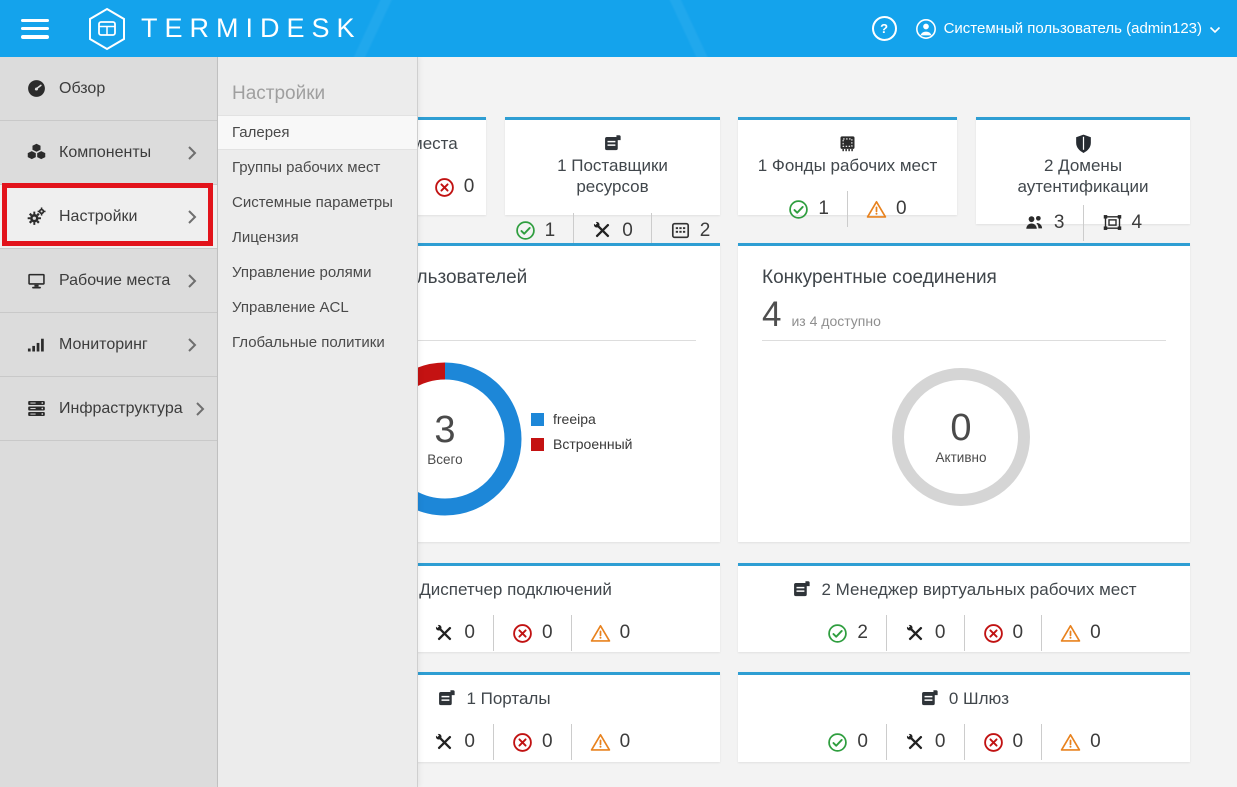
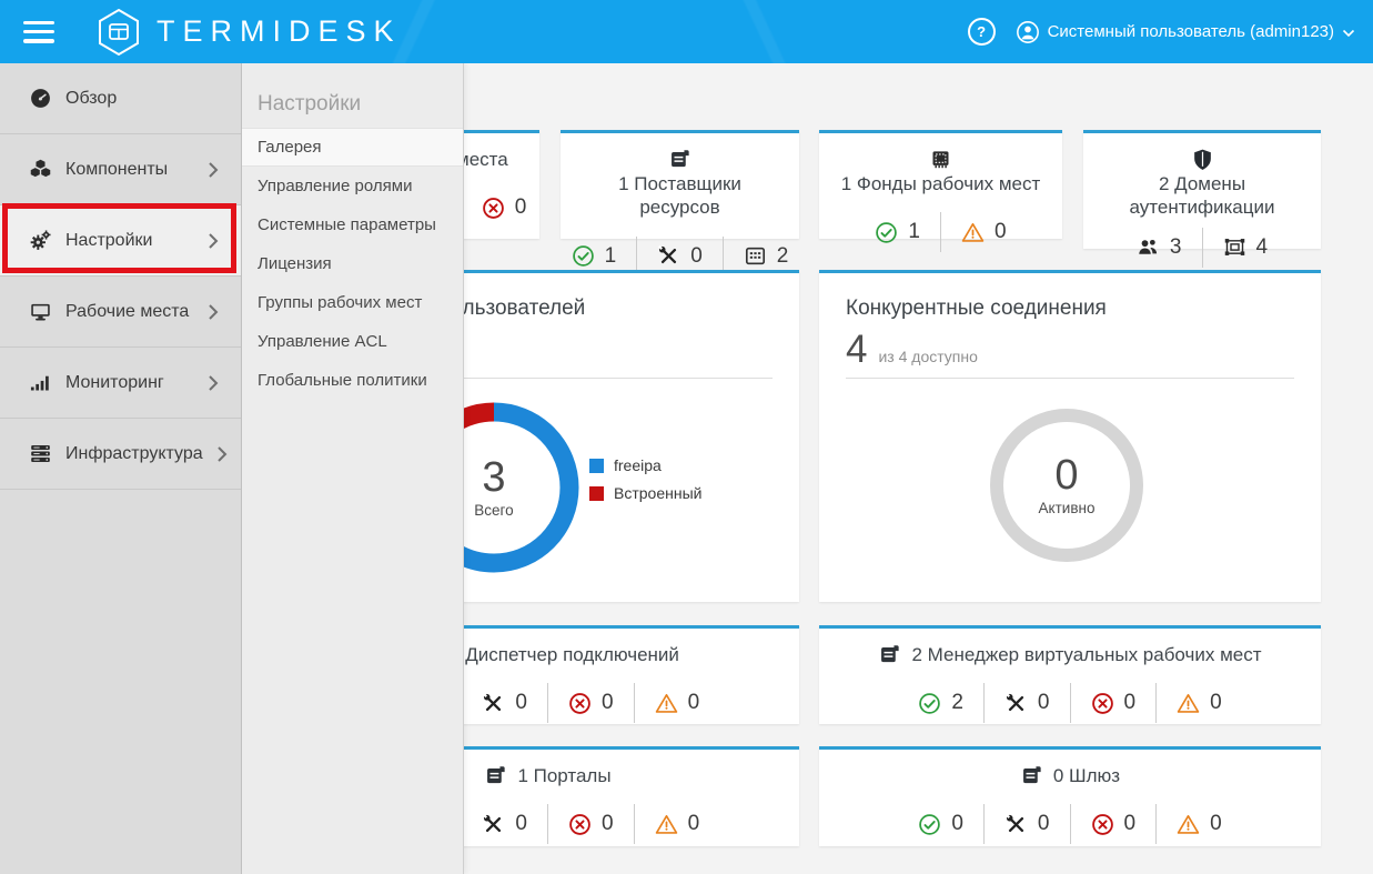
  TERMIDESK
  ?
  Системный пользователь (admin123)
  Обзор
  Компоненты
  Настройки
  Рабочие места
  Мониторинг
  Инфраструктура
  Настройки
  Галерея
- Группы рабочих мест
+ Управление ролями
  Системные параметры
  Лицензия
- Управление ролями
+ Группы рабочих мест
  Управление ACL
  Глобальные политики
  0
  1 Поставщики ресурсов
  1
  0
  2
  1 Фонды рабочих мест
  1
  0
  2 Домены аутентификации
  3
  4
  3
  Всего
  freeipa
  Встроенный
  Конкурентные соединения
  4
  из 4 доступно
  0
  Активно
  Диспетчер подключений
  0
  0
  0
  2 Менеджер виртуальных рабочих мест
  2
  0
  0
  0
  1 Порталы
  0
  0
  0
  0 Шлюз
  0
  0
  0
  0
